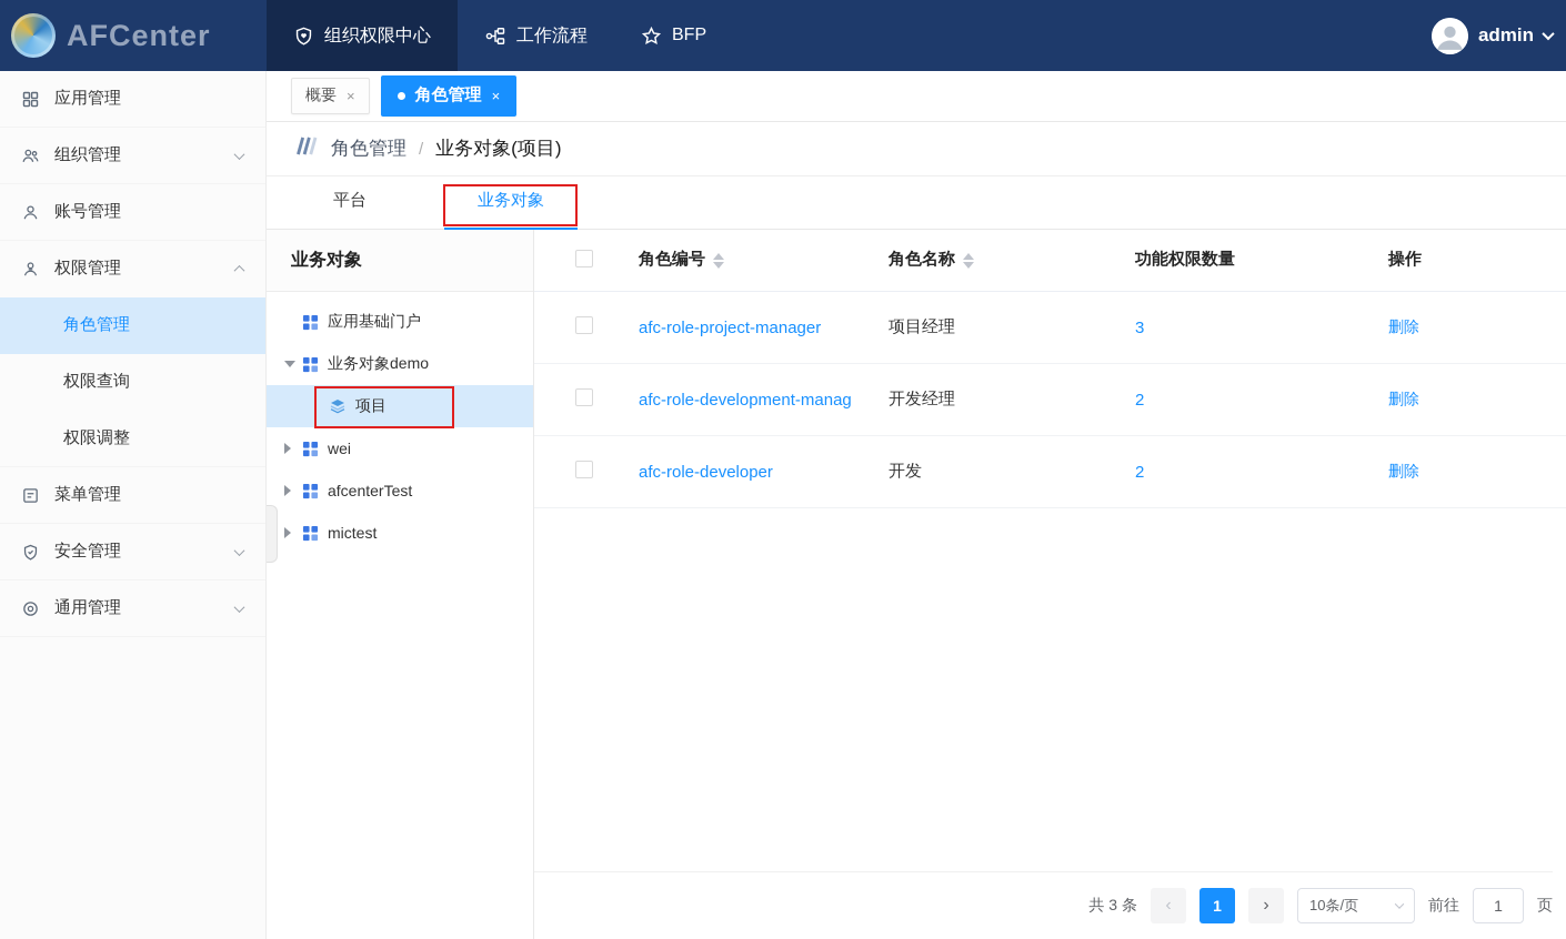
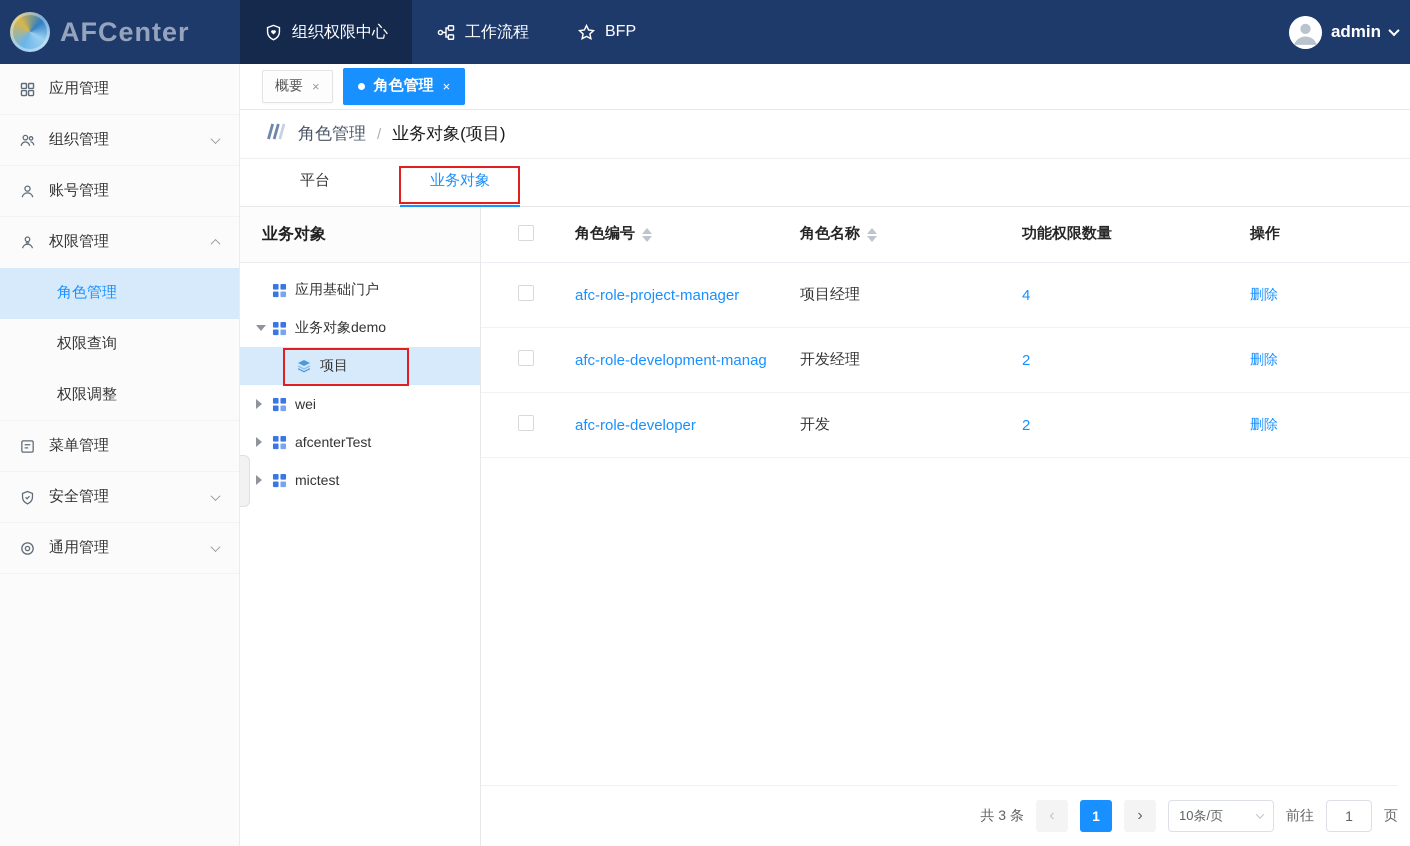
  AFCenter
  组织权限中心
  工作流程
  BFP
  admin
  应用管理
  组织管理
  账号管理
  权限管理
  角色管理
  权限查询
  权限调整
  菜单管理
  安全管理
  通用管理
  概要
  ×
  角色管理
  ×
  角色管理
  /
  业务对象(项目)
  平台
  业务对象
  业务对象
  应用基础门户
  业务对象demo
  项目
  wei
  afcenterTest
  mictest
  角色编号
  角色名称
  功能权限数量
  操作
  afc-role-project-manager
  项目经理
- 3
+ 4
  删除
  afc-role-development-manag
  开发经理
  2
  删除
  afc-role-developer
  开发
  2
  删除
  共 3 条
  ‹
  1
  ›
  10条/页
  前往
  1
  页
